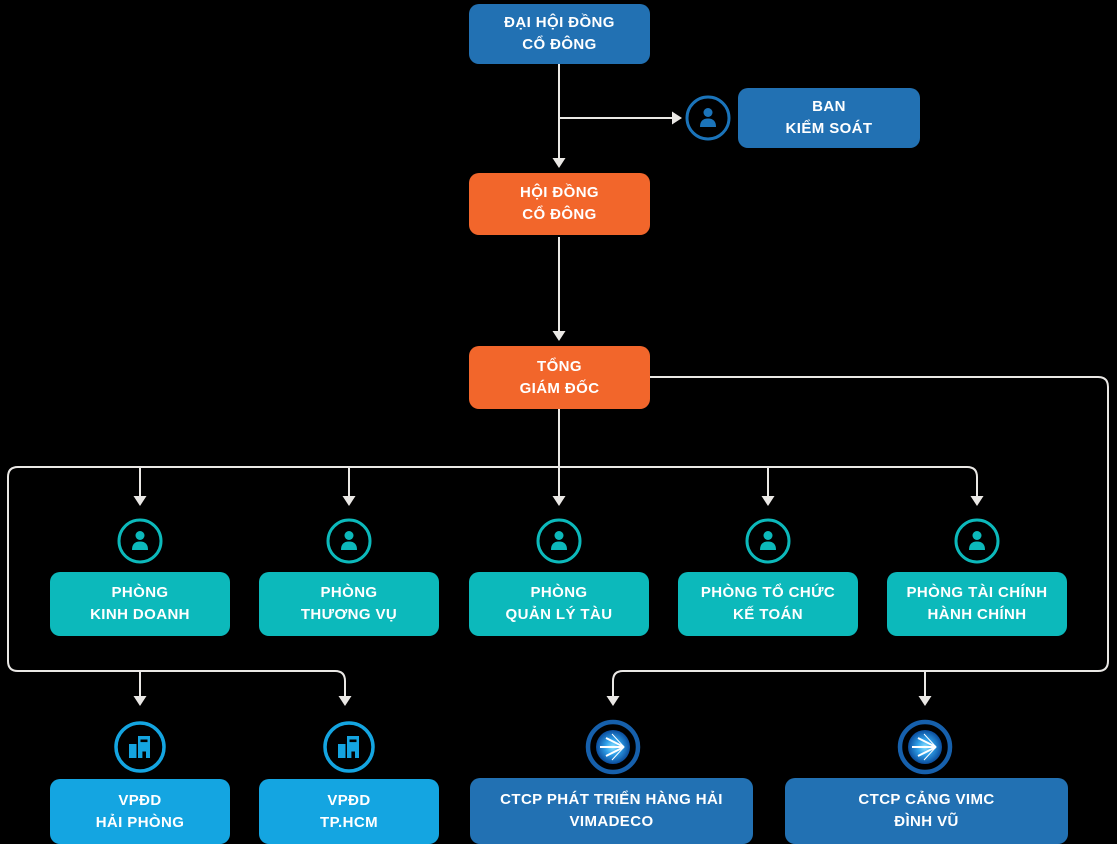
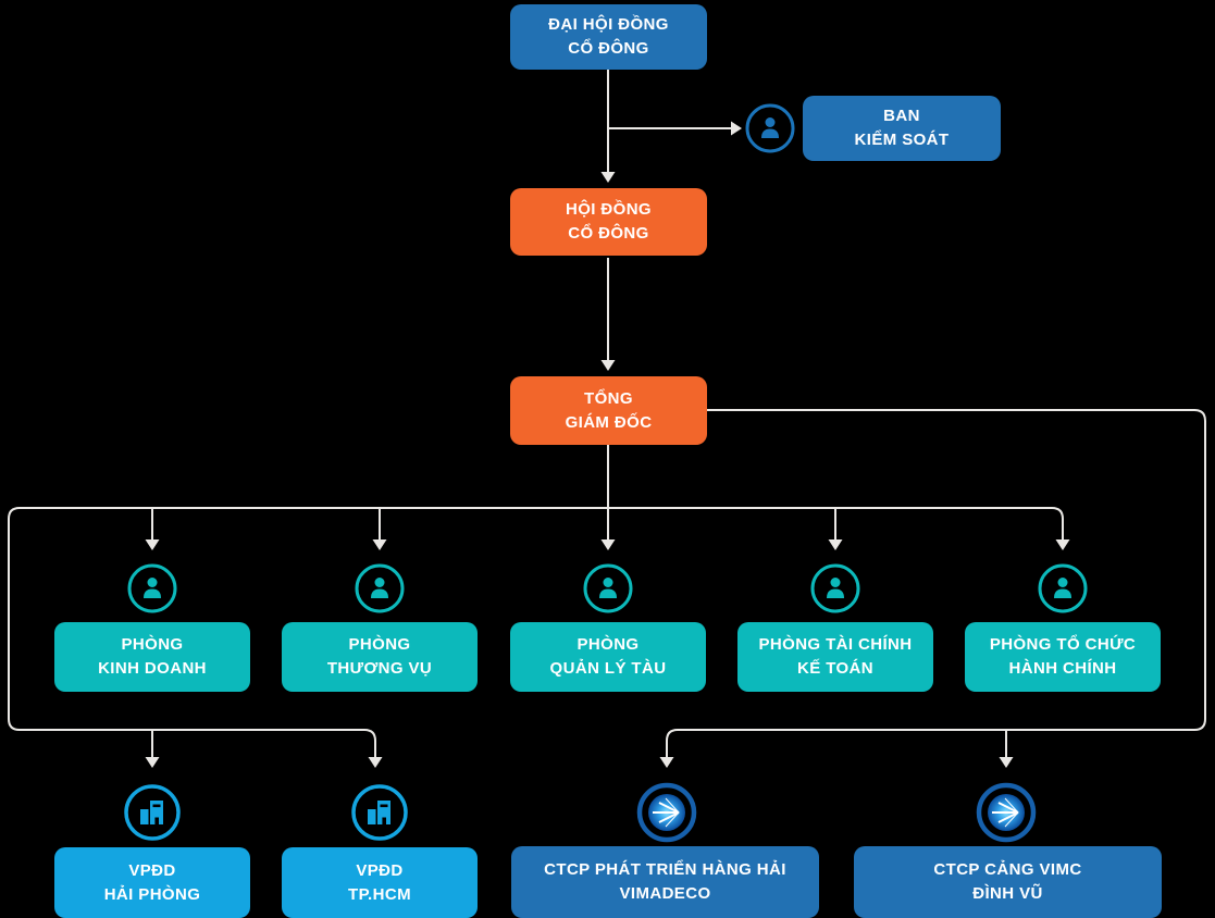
  ĐẠI HỘI ĐỒNG
  CỔ ĐÔNG
  BAN
  KIỂM SOÁT
  HỘI ĐỒNG
  CỔ ĐÔNG
  TỔNG
  GIÁM ĐỐC
  PHÒNG
  KINH DOANH
  PHÒNG
  THƯƠNG VỤ
  PHÒNG
  QUẢN LÝ TÀU
- PHÒNG TỔ CHỨC
+ PHÒNG TÀI CHÍNH
  KẾ TOÁN
- PHÒNG TÀI CHÍNH
+ PHÒNG TỔ CHỨC
  HÀNH CHÍNH
  VPĐD
  HẢI PHÒNG
  VPĐD
  TP.HCM
  CTCP PHÁT TRIỂN HÀNG HẢI
  VIMADECO
  CTCP CẢNG VIMC
  ĐÌNH VŨ
